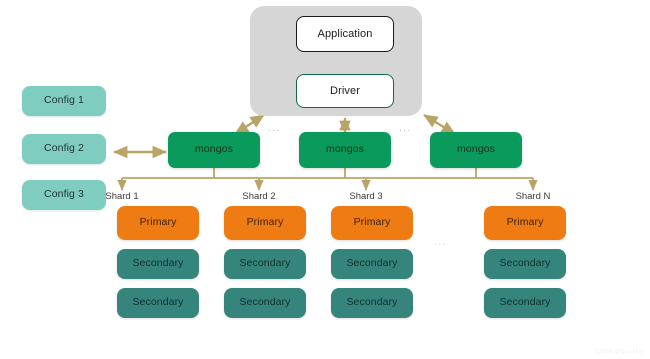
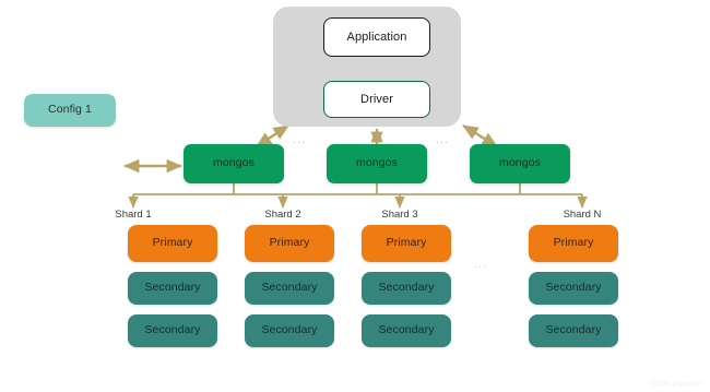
  Application
  Driver
  Config 1
- Config 2
- Config 3
  mongos
  mongos
  mongos
  ...
  ...
  Shard 1
  Shard 2
  Shard 3
  Shard N
  Primary
  Secondary
  Secondary
  Primary
  Secondary
  Secondary
  Primary
  Secondary
  Secondary
  ...
  Primary
  Secondary
  Secondary
